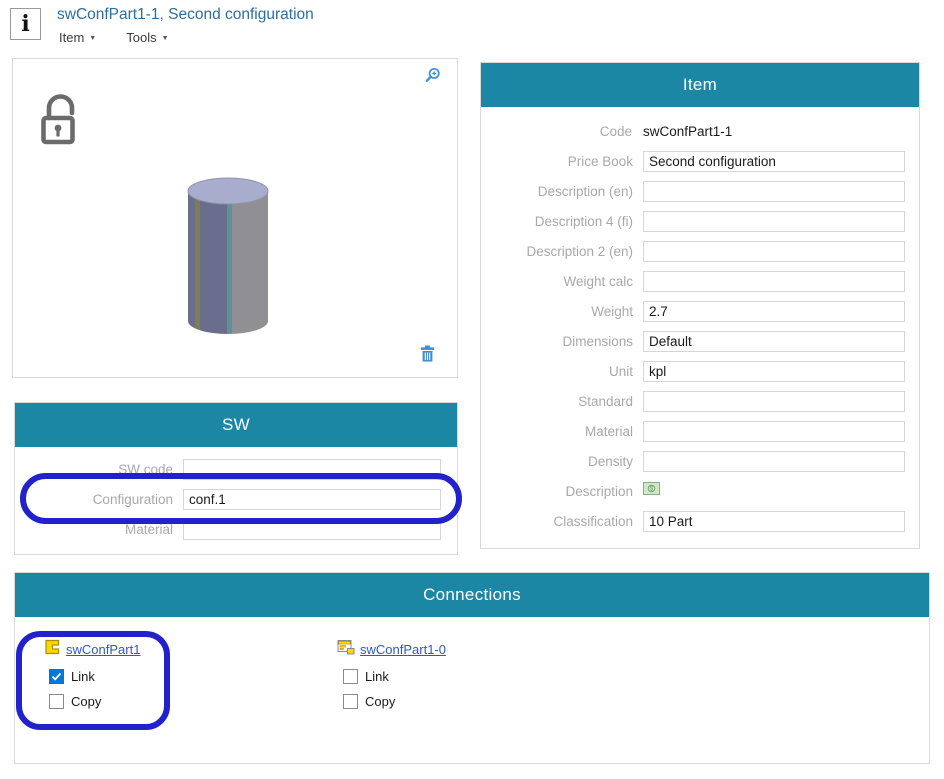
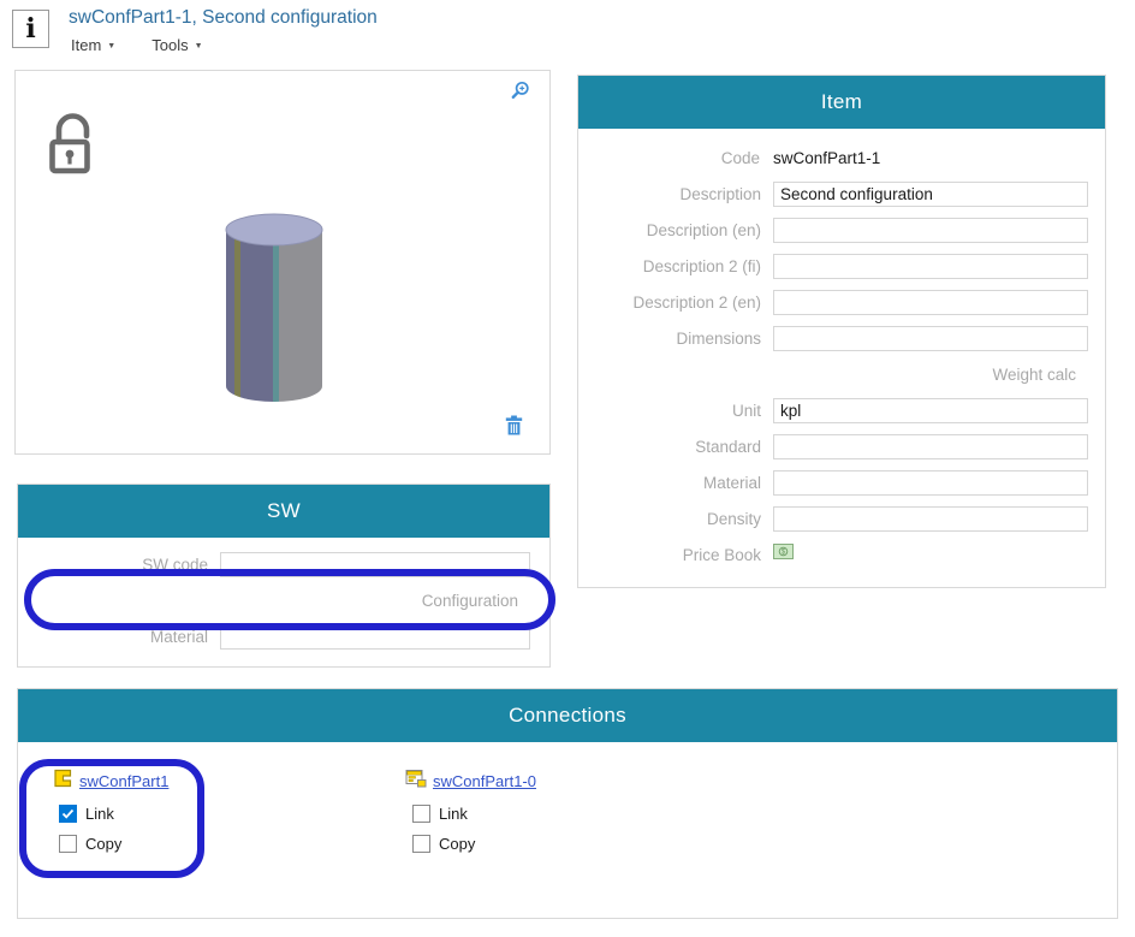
  i
  swConfPart1-1, Second configuration
  Item
  Tools
  Item
  Code
  swConfPart1-1
- Price Book
+ Description
  Second configuration
  Description (en)
- Description 4 (fi)
+ Description 2 (fi)
  Description 2 (en)
- Weight calc
+ Dimensions
- Weight
- 2.7
- Dimensions
+ Weight calc
- Default
  Unit
  kpl
  Standard
  Material
  Density
- Description
+ Price Book
- Classification
- 10 Part
  SW
  SW code
  Configuration
- conf.1
  Material
  Connections
  swConfPart1
  Link
  Copy
  swConfPart1-0
  Link
  Copy
